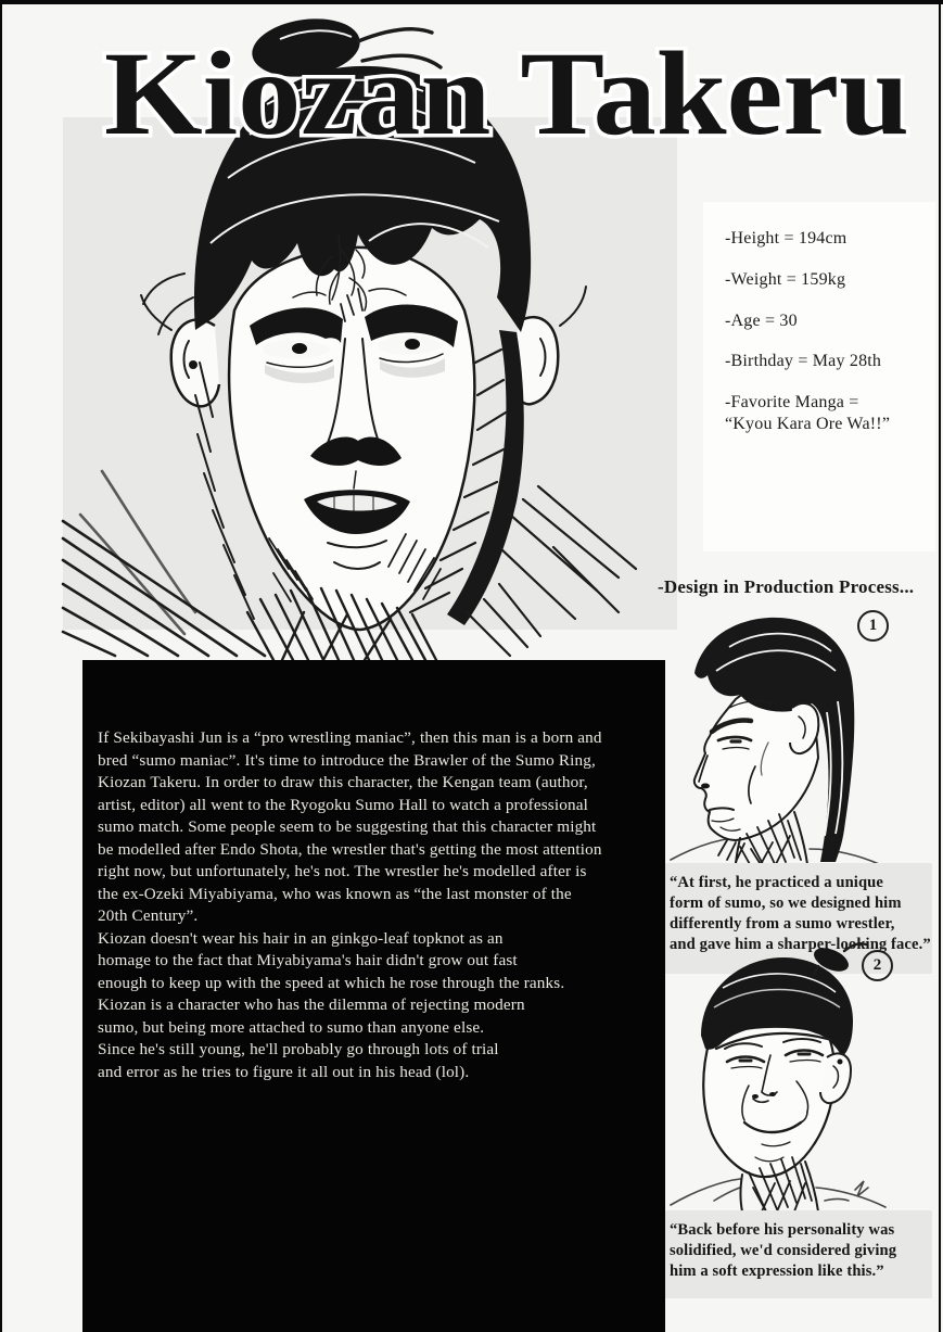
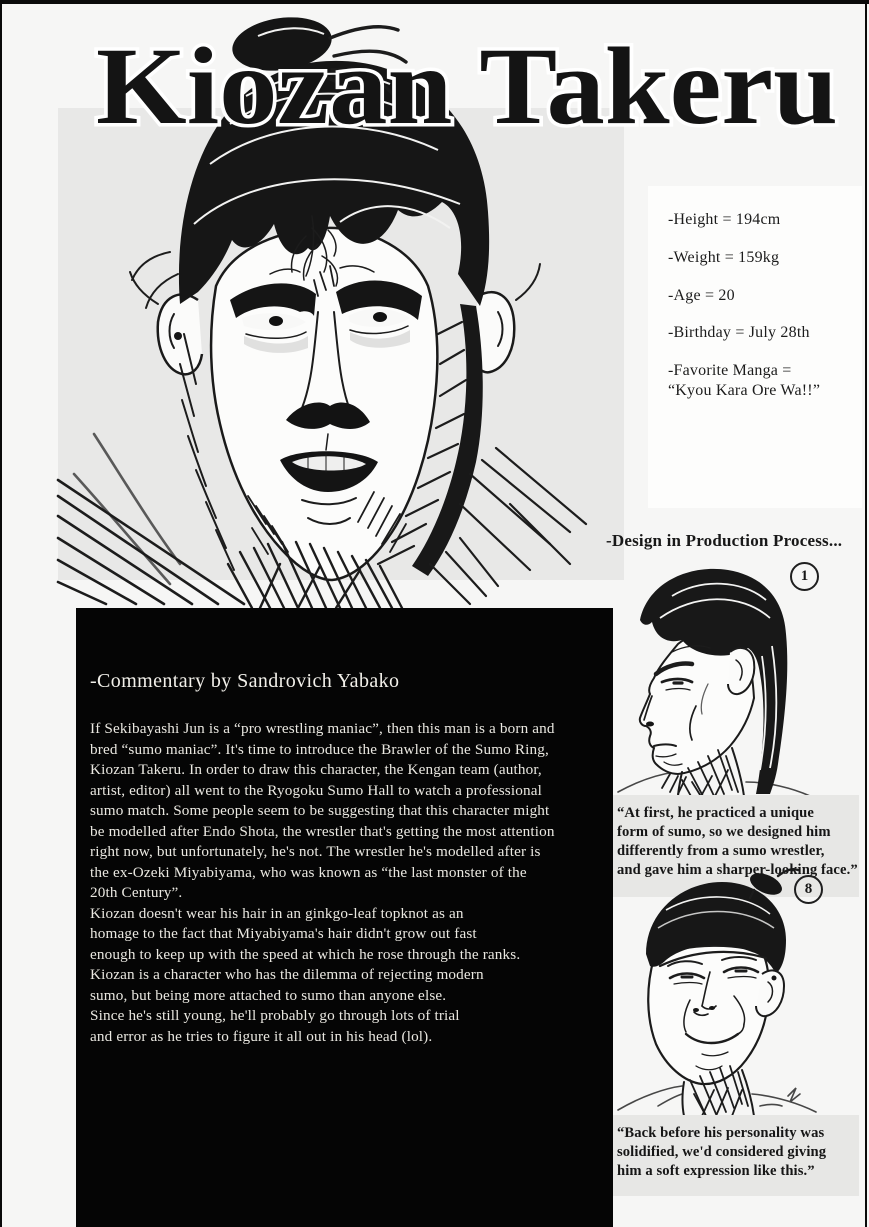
  Kiozan Takeru
  -Height = 194cm
  -Weight = 159kg
- -Age = 30
+ -Age = 20
- -Birthday = May 28th
+ -Birthday = July 28th
  -Favorite Manga =
  “Kyou Kara Ore Wa!!”
  -Design in Production Process...
  1
  “At first, he practiced a unique
  form of sumo, so we designed him
  differently from a sumo wrestler,
  and gave him a sharper-looing face.”
- 2
+ 8
  “Back before his personality was
  solidified, we'd considered giving
  him a soft expression like this.”
+ -Commentary by Sandrovich Yabako
  If Sekibayashi Jun is a “pro wrestling maniac”, then this man is a born and
  bred “sumo maniac”. It's time to introduce the Brawler of the Sumo Ring,
  Kiozan Takeru. In order to draw this character, the Kengan team (author,
  artist, editor) all went to the Ryogoku Sumo Hall to watch a professional
  sumo match. Some people seem to be suggesting that this character might
  be modelled after Endo Shota, the wrestler that's getting the most attention
  right now, but unfortunately, he's not. The wrestler he's modelled after is
  the ex-Ozeki Miyabiyama, who was known as “the last monster of the
  20th Century”.
  Kiozan doesn't wear his hair in an ginkgo-leaf topknot as an
  homage to the fact that Miyabiyama's hair didn't grow out fast
  enough to keep up with the speed at which he rose through the ranks.
  Kiozan is a character who has the dilemma of rejecting modern
  sumo, but being more attached to sumo than anyone else.
  Since he's still young, he'll probably go through lots of trial
  and error as he tries to figure it all out in his head (lol).
